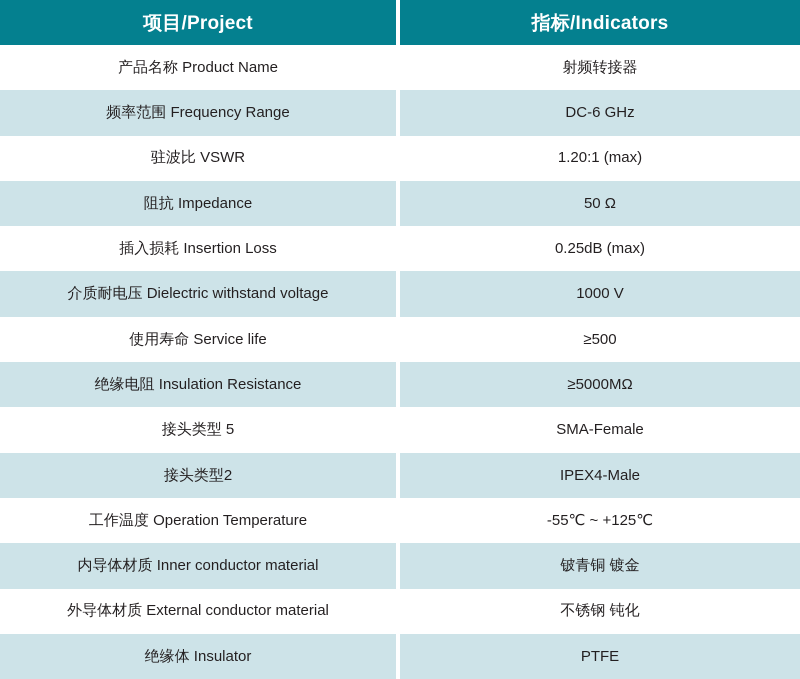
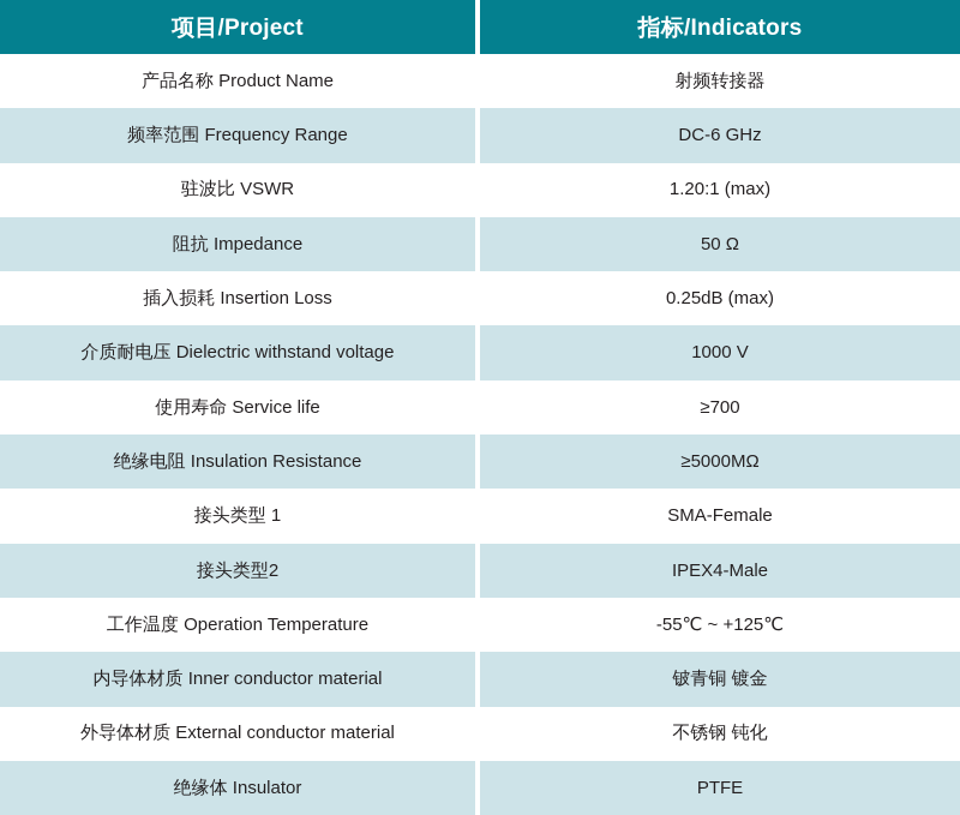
  项目/Project	指标/Indicators
  产品名称 Product Name	射频转接器
  频率范围 Frequency Range	DC-6 GHz
  驻波比 VSWR	1.20:1 (max)
  阻抗 Impedance	50 Ω
  插入损耗 Insertion Loss	0.25dB (max)
  介质耐电压 Dielectric withstand voltage	1000 V
- 使用寿命 Service life	≥500
+ 使用寿命 Service life	≥700
  绝缘电阻 Insulation Resistance	≥5000MΩ
- 接头类型 5	SMA-Female
+ 接头类型 1	SMA-Female
  接头类型2	IPEX4-Male
  工作温度 Operation Temperature	-55℃ ~ +125℃
  内导体材质 Inner conductor material	铍青铜 镀金
  外导体材质 External conductor material	不锈钢 钝化
  绝缘体 Insulator	PTFE
